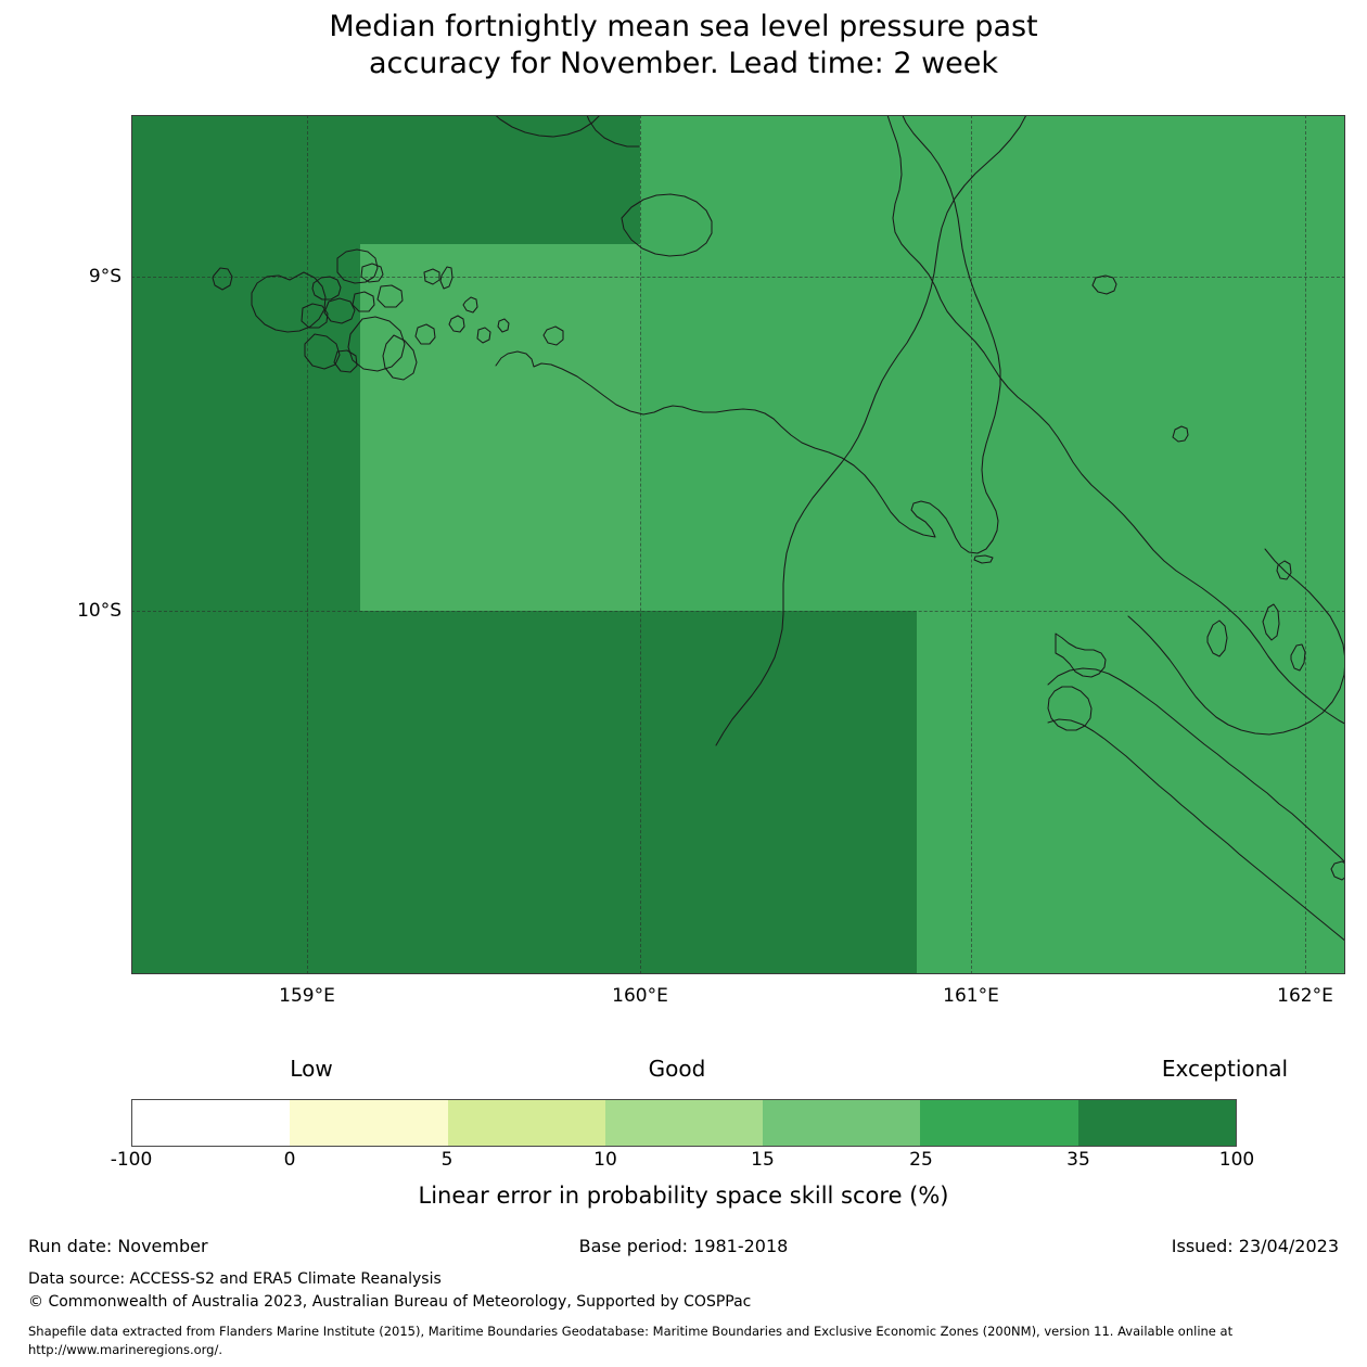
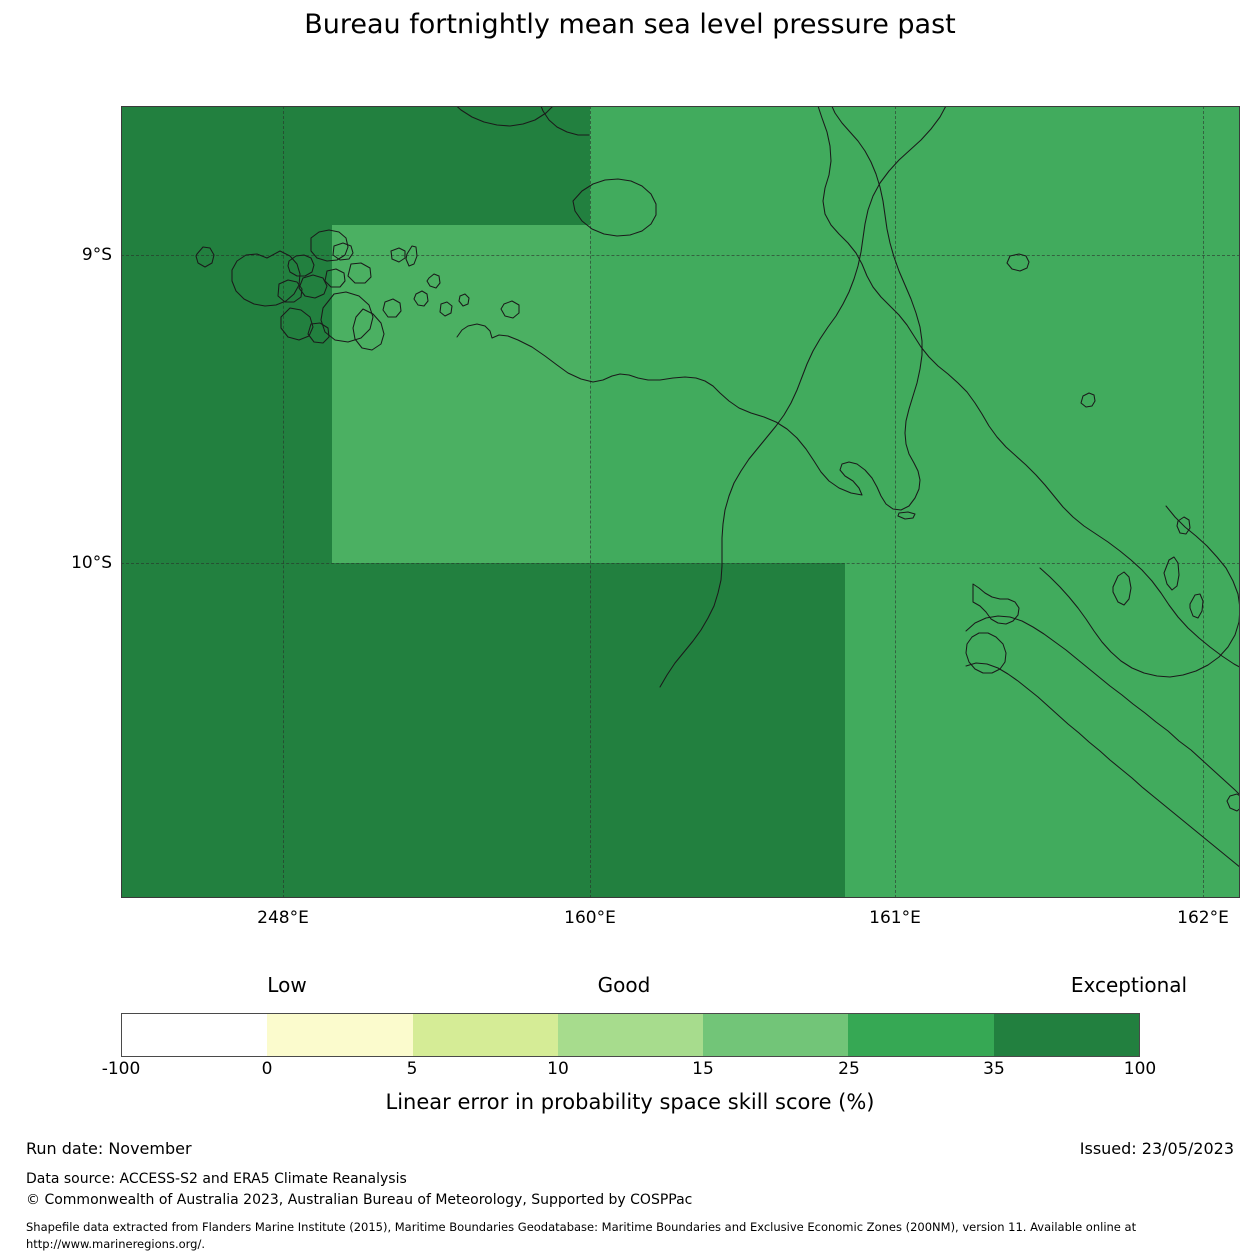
- Median fortnightly mean sea level pressure past
+ Bureau fortnightly mean sea level pressure past
- accuracy for November. Lead time: 2 week
  9°S
  10°S
- 159°E
+ 248°E
  160°E
  161°E
  162°E
  Low
  Good
  Exceptional
  -100
  0
  5
  10
  15
  25
  35
  100
  Linear error in probability space skill score (%)
  Run date: November
- Base period: 1981-2018
- Issued: 23/04/2023
+ Issued: 23/05/2023
  Data source: ACCESS-S2 and ERA5 Climate Reanalysis
  © Commonwealth of Australia 2023, Australian Bureau of Meteorology, Supported by COSPPac
  Shapefile data extracted from Flanders Marine Institute (2015), Maritime Boundaries Geodatabase: Maritime Boundaries and Exclusive Economic Zones (200NM), version 11. Available online at
  http://www.marineregions.org/.
